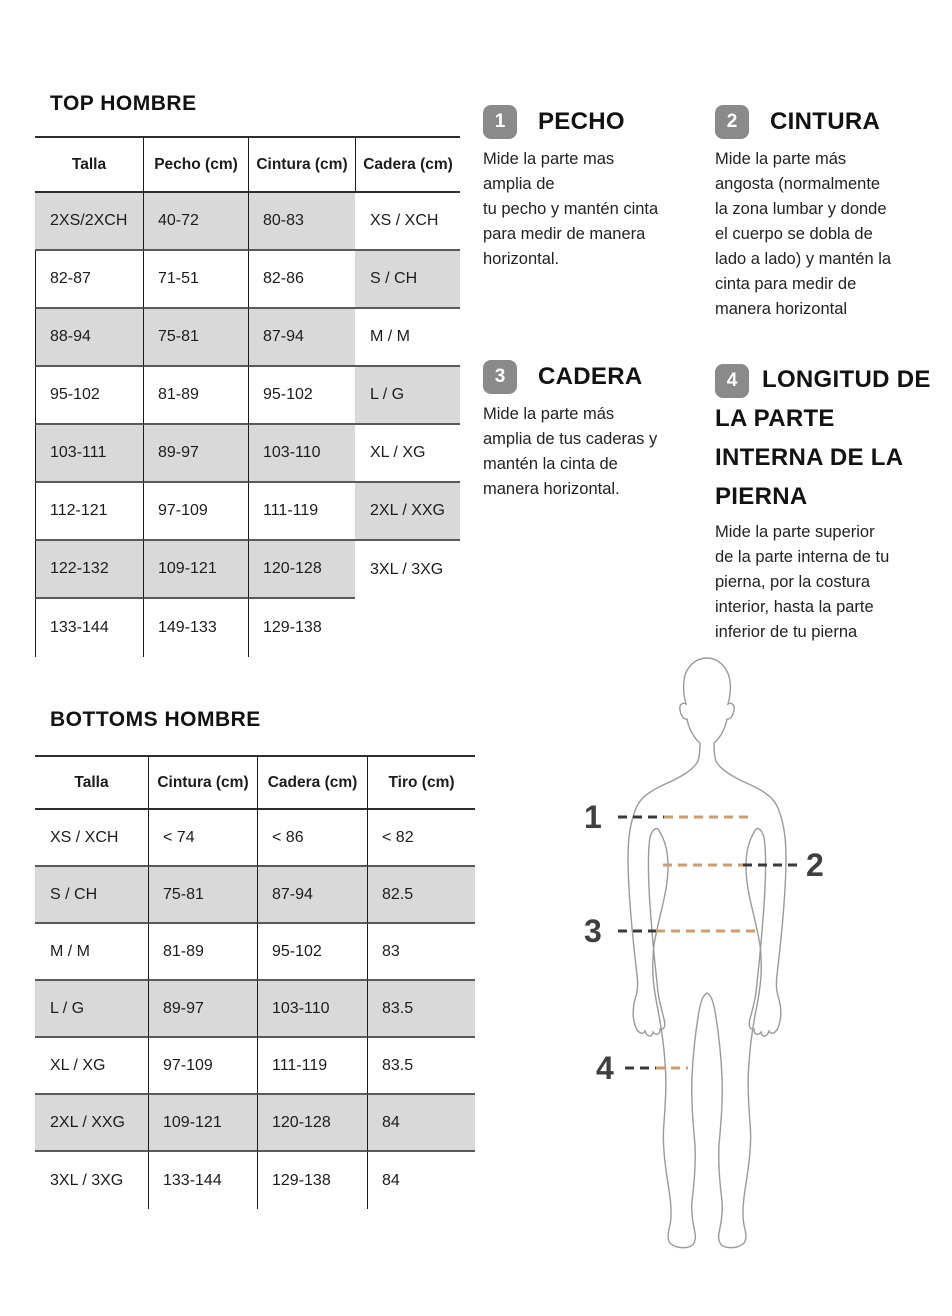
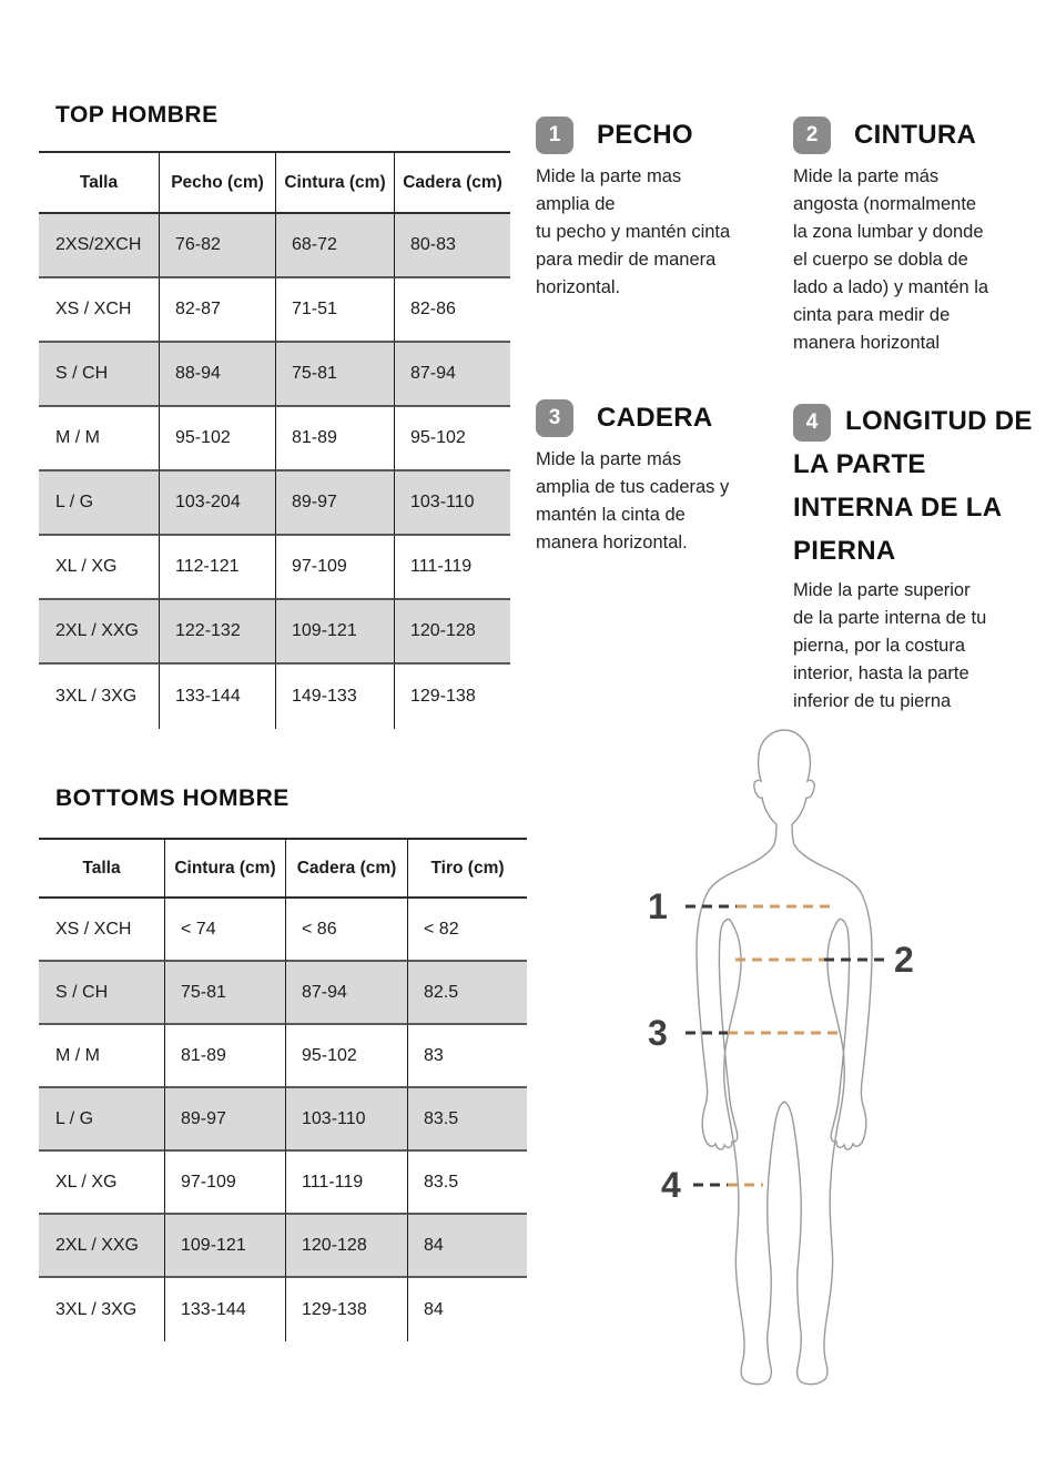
  TOP HOMBRE
  Talla
  Pecho (cm)
  Cintura (cm)
  Cadera (cm)
  2XS/2XCH
+ 76-82
- 40-72
+ 68-72
  80-83
  XS / XCH
  82-87
  71-51
  82-86
  S / CH
  88-94
  75-81
  87-94
  M / M
  95-102
  81-89
  95-102
  L / G
- 103-111
+ 103-204
  89-97
  103-110
  XL / XG
  112-121
  97-109
  111-119
  2XL / XXG
  122-132
  109-121
  120-128
  3XL / 3XG
  133-144
  149-133
  129-138
  BOTTOMS HOMBRE
  Talla
  Cintura (cm)
  Cadera (cm)
  Tiro (cm)
  XS / XCH
  < 74
  < 86
  < 82
  S / CH
  75-81
  87-94
  82.5
  M / M
  81-89
  95-102
  83
  L / G
  89-97
  103-110
  83.5
  XL / XG
  97-109
  111-119
  83.5
  2XL / XXG
  109-121
  120-128
  84
  3XL / 3XG
  133-144
  129-138
  84
  1
  PECHO
  Mide la parte mas
  amplia de
  tu pecho y mantén cinta
  para medir de manera
  horizontal.
  2
  CINTURA
  Mide la parte más
  angosta (normalmente
  la zona lumbar y donde
  el cuerpo se dobla de
  lado a lado) y mantén la
  cinta para medir de
  manera horizontal
  3
  CADERA
  Mide la parte más
  amplia de tus caderas y
  mantén la cinta de
  manera horizontal.
  4
  LONGITUD DE
  LA PARTE
  INTERNA DE LA
  PIERNA
  Mide la parte superior
  de la parte interna de tu
  pierna, por la costura
  interior, hasta la parte
  inferior de tu pierna
  1
  2
  3
  4
